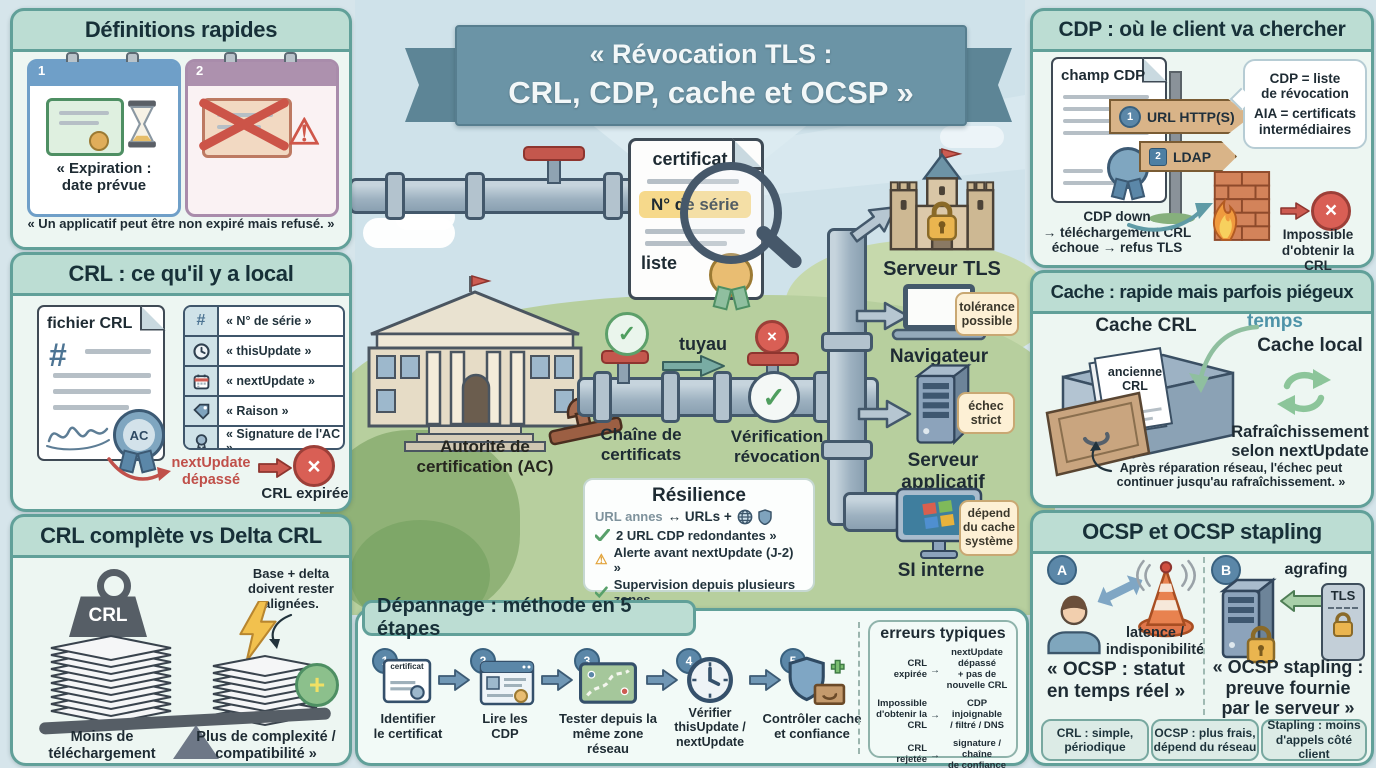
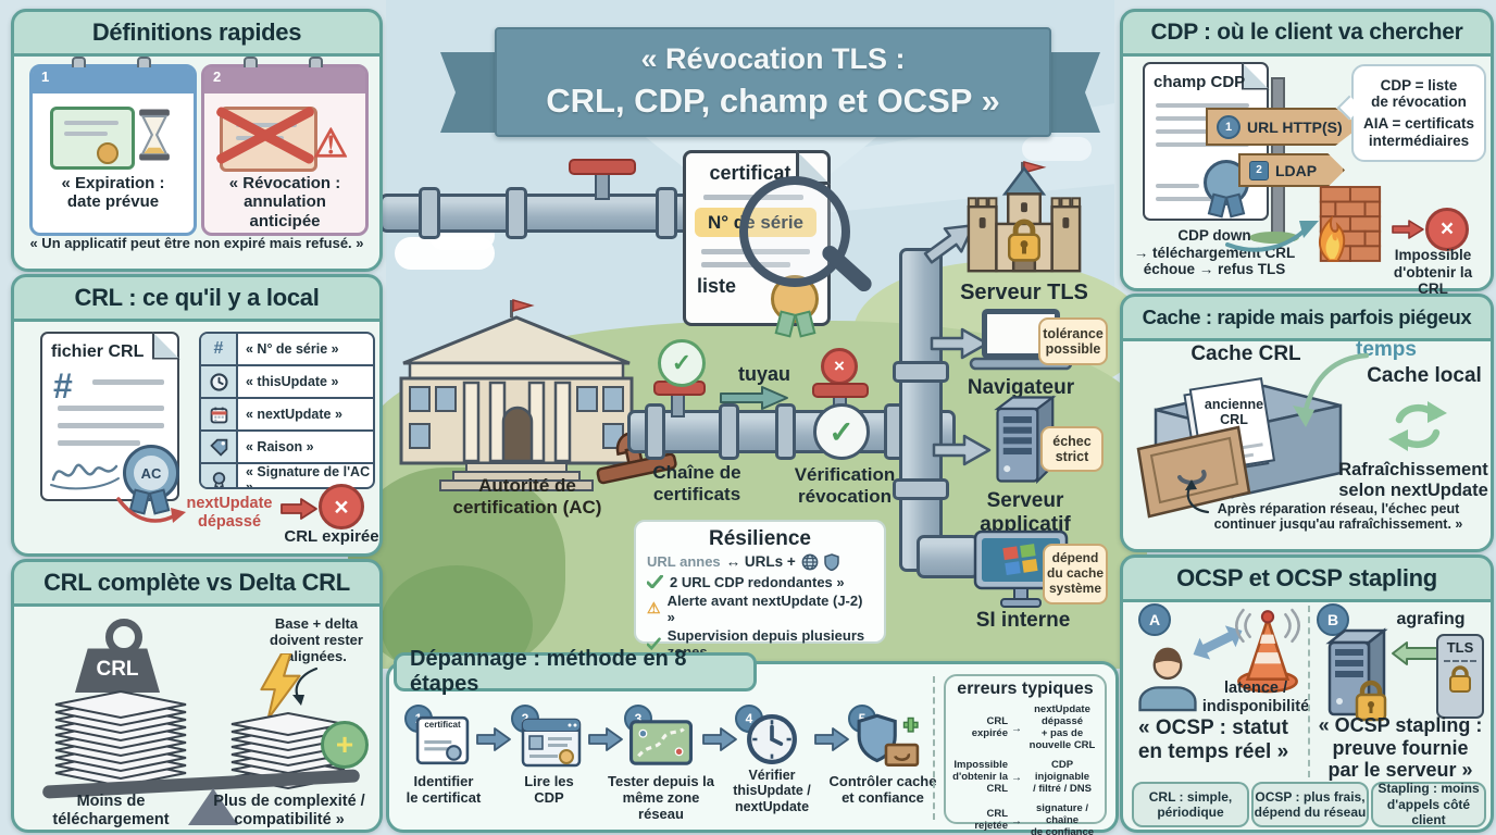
  Autorité de
  certification (AC)
  ✓
  Chaîne de
  certificats
  tuyau
  ×
  ✓
  Vérification
  révocation
  Serveur TLS
  Navigateur
  tolérance
  possible
  Serveur
  applicatif
  échec
  strict
  SI interne
  dépend
  du cache
  système
  Résilience
  URL annes
  ↔ URLs +
  2 URL CDP redondantes »
  ⚠
  Alerte avant nextUpdate (J-2) »
  Supervision depuis plusieurs
  certificat
  N° de série
  liste
  « Révocation TLS :
- CRL, CDP, cache et OCSP »
+ CRL, CDP, champ et OCSP »
  Définitions rapides
  1
  « Expiration :
  date prévue
  2
  ⚠
+ « Révocation :
+ annulation anticipée
  « Un applicatif peut être non expiré mais refusé. »
  CRL : ce qu'il y a local
  fichier CRL
  #
  AC
  #
  « N° de série »
  « thisUpdate »
  « nextUpdate »
  « Raison »
  « Signature de l'AC
  nextUpdate
  dépassé
  ×
  CRL expirée
  CRL complète vs Delta CRL
  Base + delta
  doivent rester
  lignées.
  CRL
  +
  Moins de
  téléchargement
  Plus de complexité /
  compatibilité »
- Dépannage : méthode en 5 étapes
+ Dépannage : méthode en 8 étapes
  certificat
  Identifier
  le certificat
  2
  Lire les
  CDP
  3
  Tester depuis la
  même zone réseau
  4
  Vérifier
  thisUpdate /
  nextUpdate
  Contrôler cache
  et confiance
  erreurs typiques
  CRL
  expirée
  →
  nextUpdate dépassé
  + pas de nouvelle CRL
  Impossible
  d'obtenir la CRL
  →
  CDP injoignable
  / filtré / DNS
  CRL rejetée
  →
  signature / chaîne
  de confiance
  CDP : où le client va chercher
  champ CDP
  1
  URL HTTP(S)
  2
  LDAP
  CDP = liste
  de révocation
  AIA = certificats
  intermédiaires
  CDP down
  → téléchargement CRL
  échoue → refus TLS
  ×
  Impossible
  d'obtenir la CRL
  Cache : rapide mais parfois piégeux
  Cache CRL
  ancienne
  CRL
  temps
  Cache local
  Rafraîchissement
  selon nextUpdate
  Après réparation réseau, l'échec peut
  continuer jusqu'au rafraîchissement. »
  OCSP et OCSP stapling
  A
  B
  latence /
  indisponibilité
  « OCSP : statut
  en temps réel »
  agrafing
  TLS
  « OCSP stapling :
  preuve fournie
  par le serveur »
  CRL : simple,
  périodique
  OCSP : plus frais,
  dépend du réseau
  Stapling : moins
  d'appels côté client
